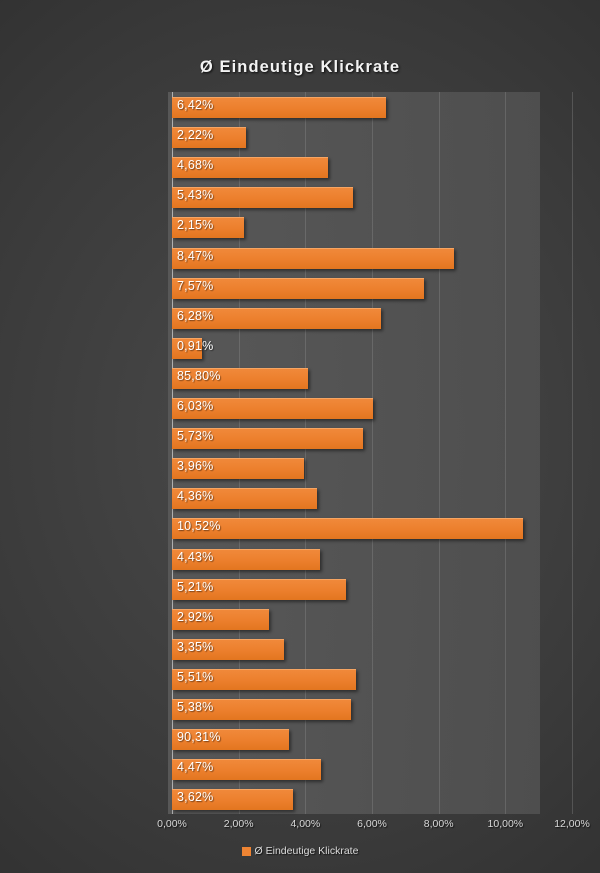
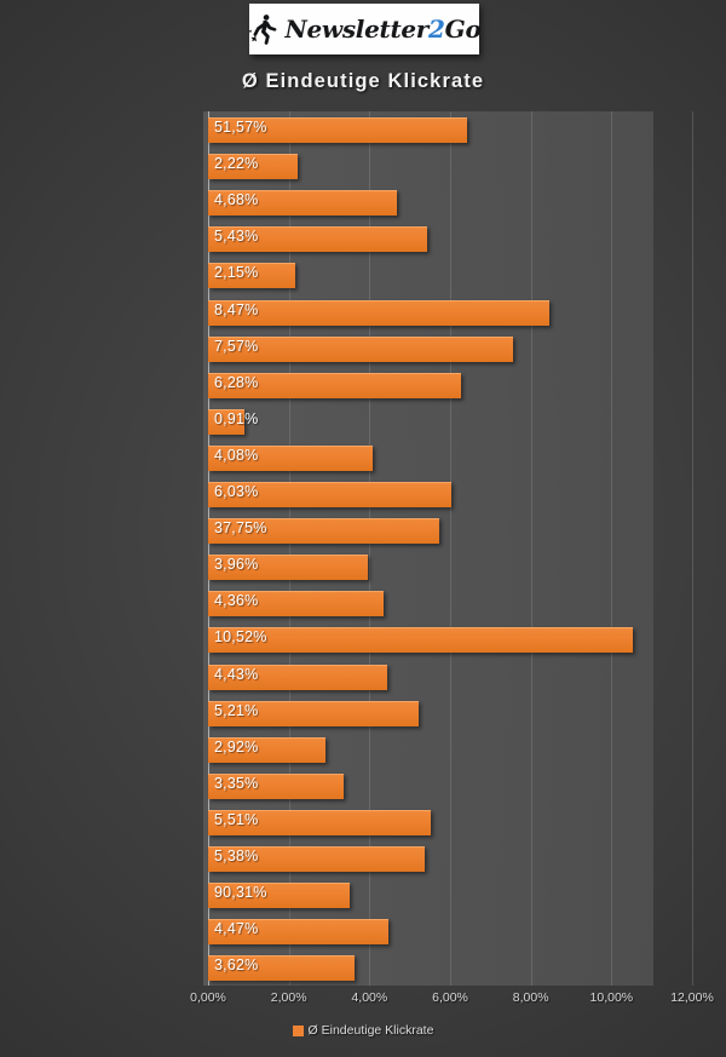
+ Newsletter2Go
  Ø Eindeutige Klickrate
- 6,42%
+ 51,57%
  2,22%
  4,68%
  5,43%
  2,15%
  8,47%
  7,57%
  6,28%
  0,91%
- 85,80%
+ 4,08%
  6,03%
- 5,73%
+ 37,75%
  3,96%
  4,36%
  10,52%
  4,43%
  5,21%
  2,92%
  3,35%
  5,51%
  5,38%
  90,31%
  4,47%
  3,62%
  0,00%
  2,00%
  4,00%
  6,00%
  8,00%
  10,00%
  12,00%
  Ø Eindeutige Klickrate
